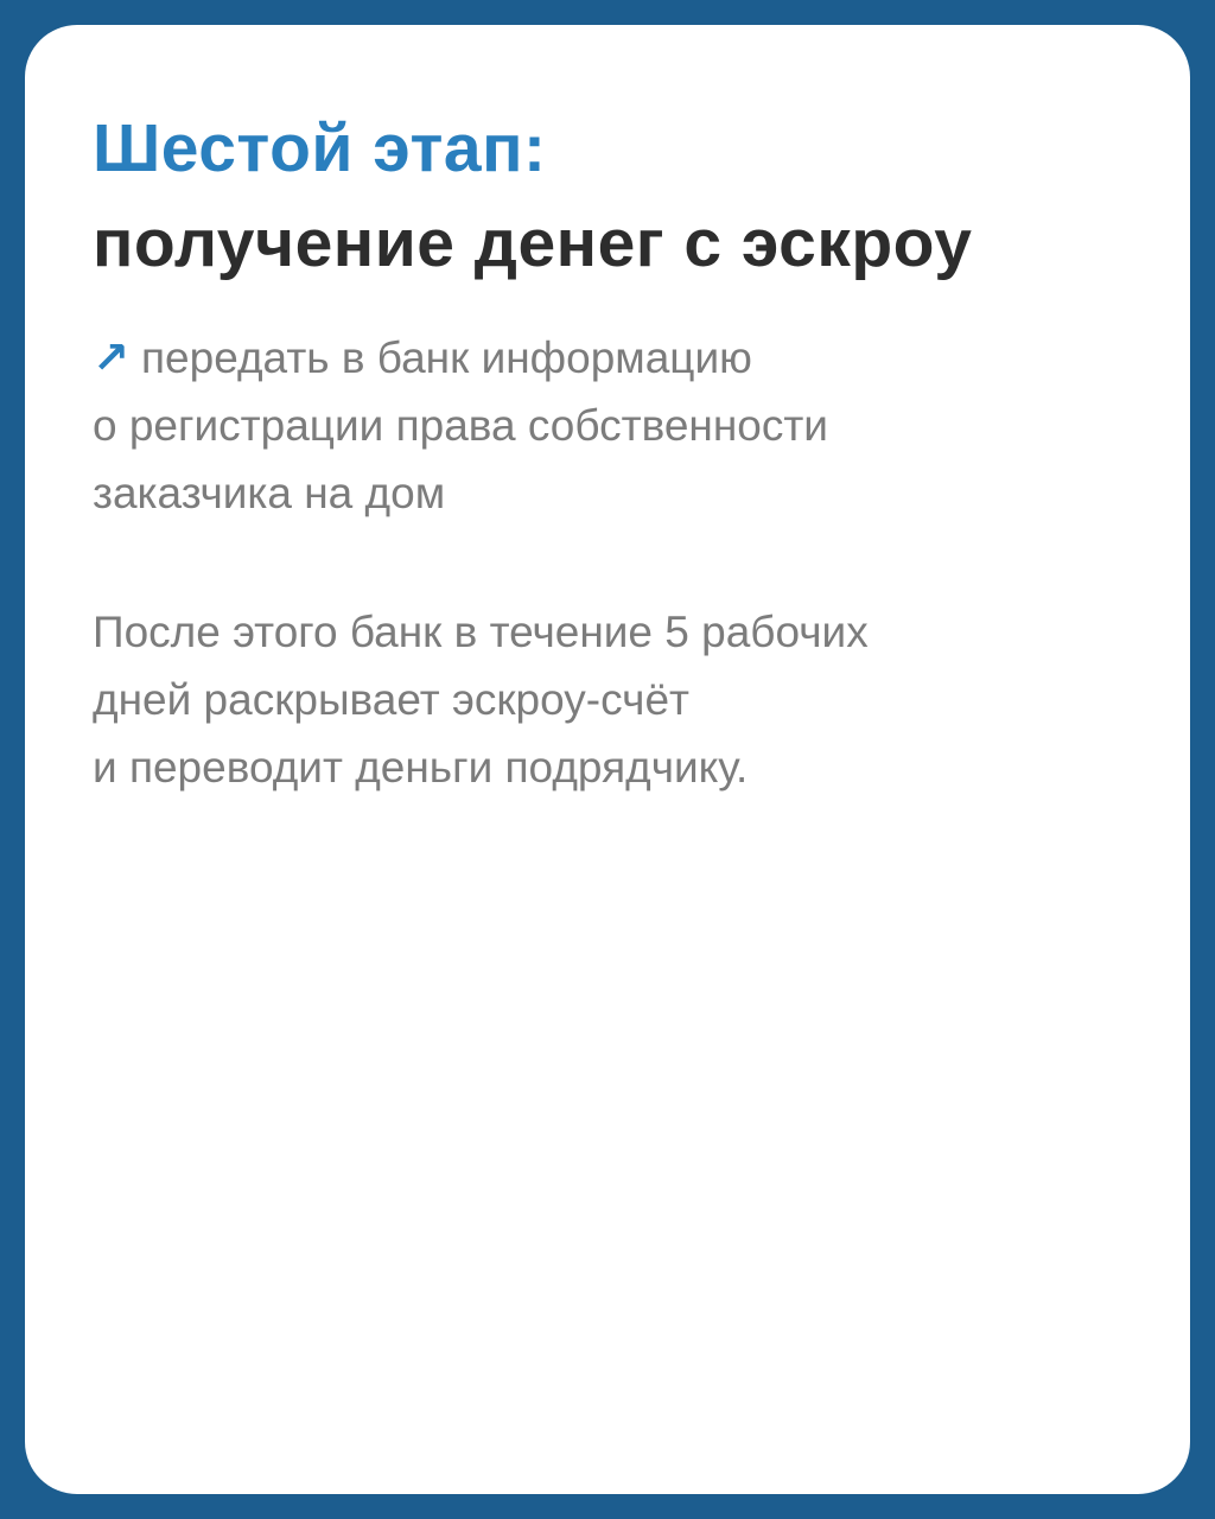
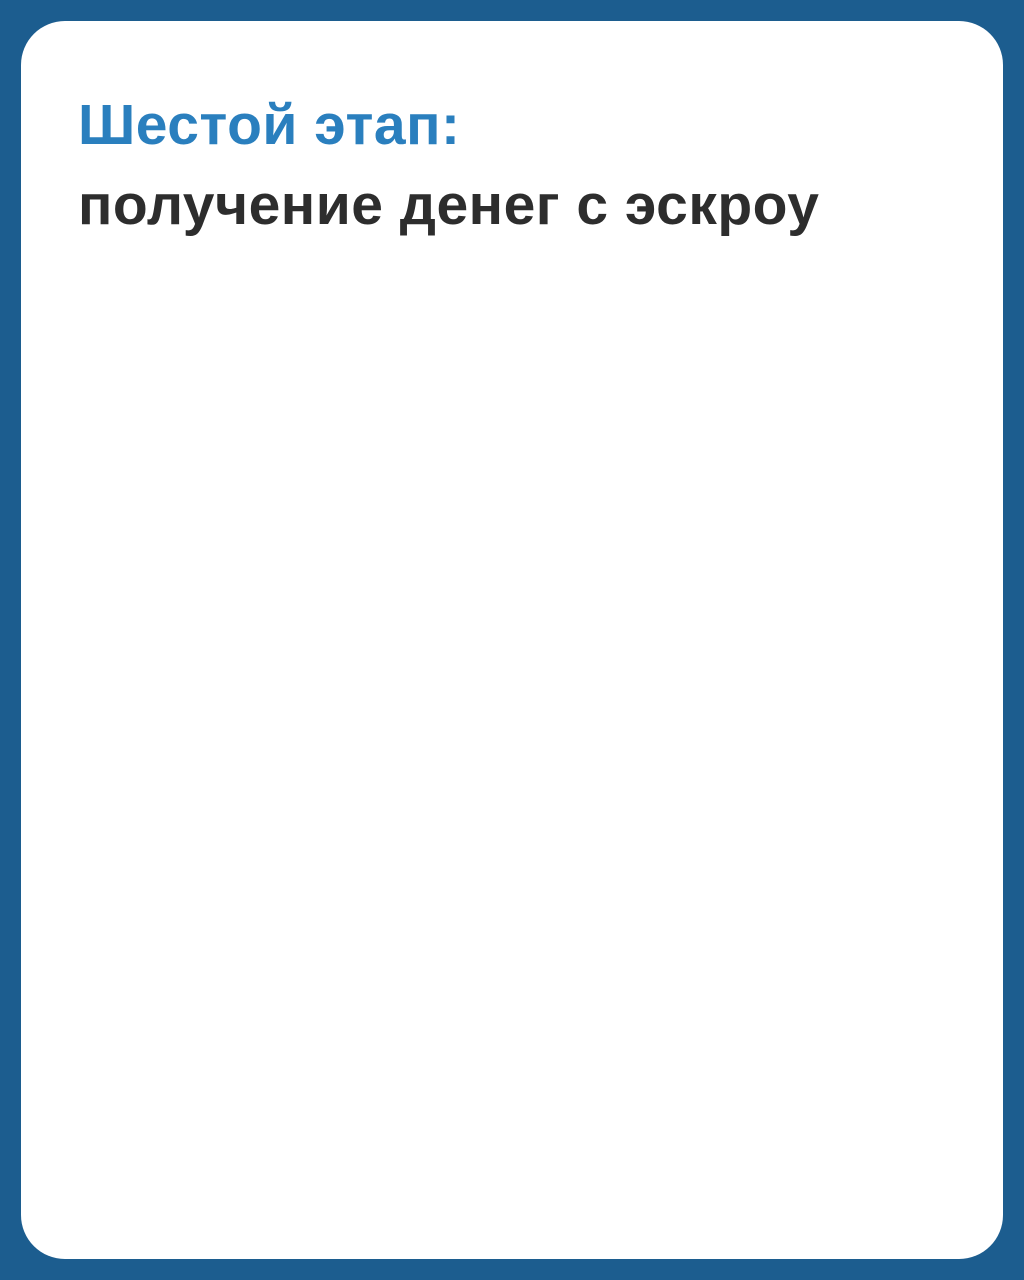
  Шестой этап:
  получение денег с эскроу
- ↗ передать в банк информацию
- о регистрации права собственности
- заказчика на дом
- После этого банк в течение 5 рабочих
- дней раскрывает эскроу-счёт
- и переводит деньги подрядчику.
